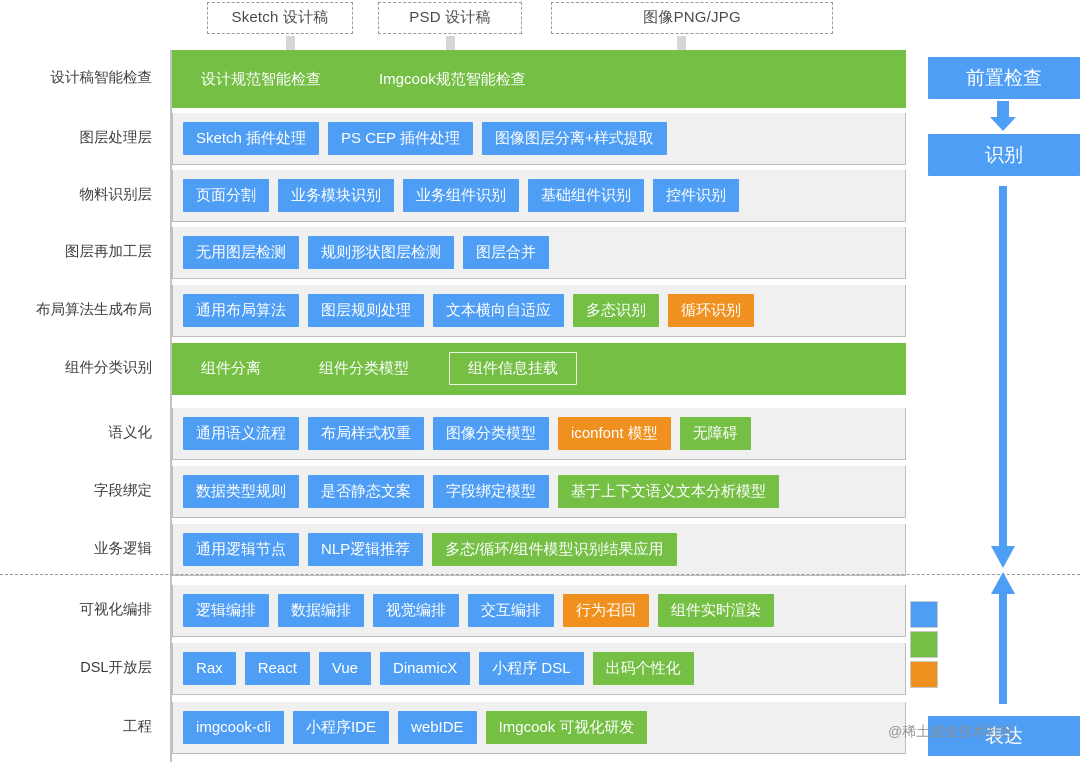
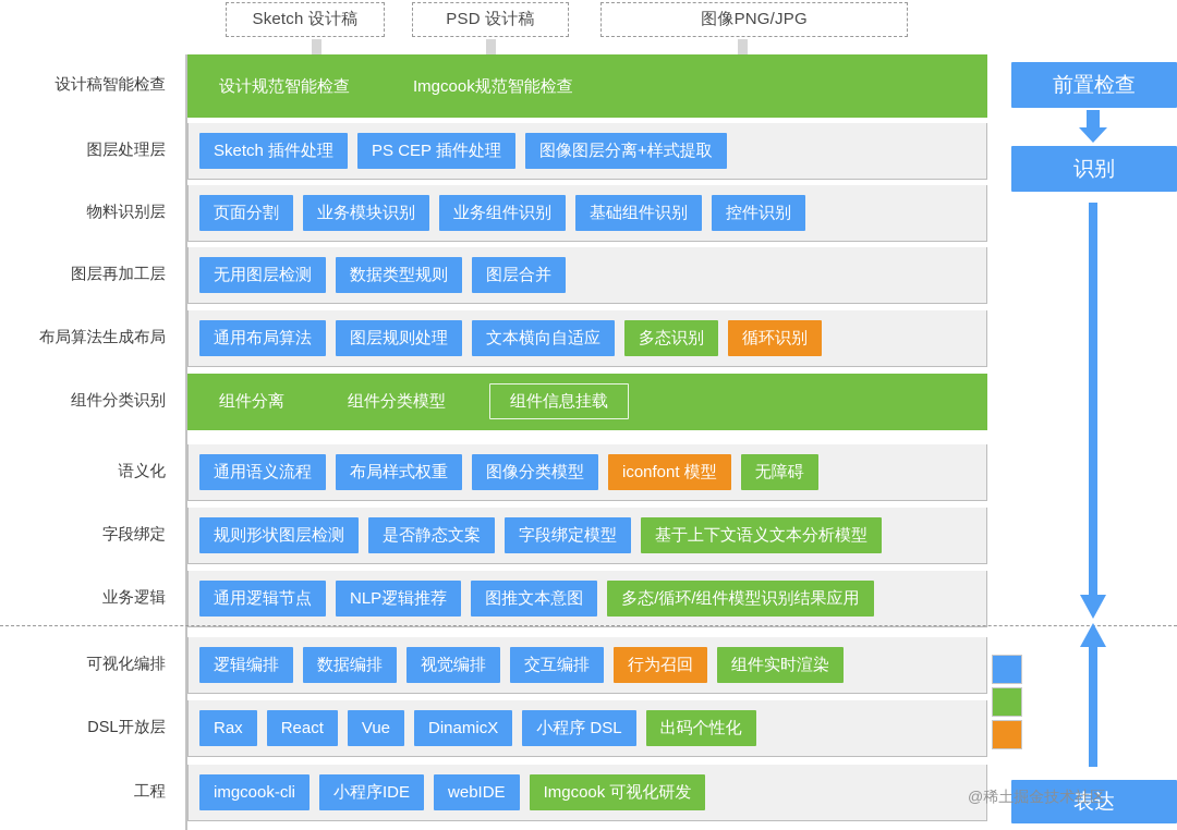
  Sketch 设计稿
  PSD 设计稿
  图像PNG/JPG
  设计稿智能检查
  图层处理层
  物料识别层
  图层再加工层
  布局算法生成布局
  组件分类识别
  语义化
  字段绑定
  业务逻辑
  可视化编排
  DSL开放层
  工程
  设计规范智能检查
  Imgcook规范智能检查
  Sketch 插件处理
  PS CEP 插件处理
  图像图层分离+样式提取
  页面分割
  业务模块识别
  业务组件识别
  基础组件识别
  控件识别
  无用图层检测
- 规则形状图层检测
+ 数据类型规则
  图层合并
  通用布局算法
  图层规则处理
  文本横向自适应
  多态识别
  循环识别
  组件分离
  组件分类模型
  组件信息挂载
  通用语义流程
  布局样式权重
  图像分类模型
  iconfont 模型
  无障碍
- 数据类型规则
+ 规则形状图层检测
  是否静态文案
  字段绑定模型
  基于上下文语义文本分析模型
  通用逻辑节点
  NLP逻辑推荐
+ 图推文本意图
  多态/循环/组件模型识别结果应用
  逻辑编排
  数据编排
  视觉编排
  交互编排
  行为召回
  组件实时渲染
  Rax
  React
  Vue
  DinamicX
  小程序 DSL
  出码个性化
  imgcook-cli
  小程序IDE
  webIDE
  Imgcook 可视化研发
  前置检查
  识别
  表达
  @稀土掘金技术社区
